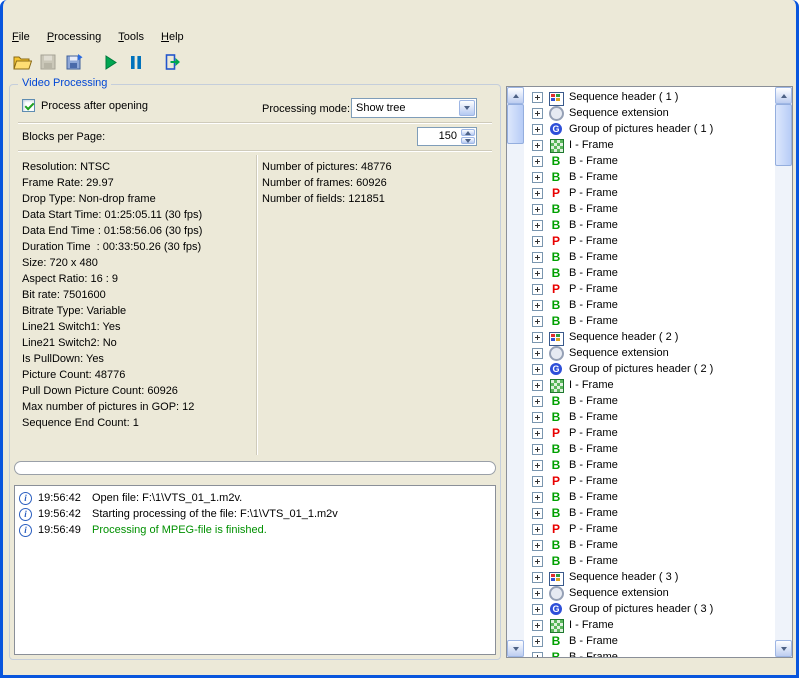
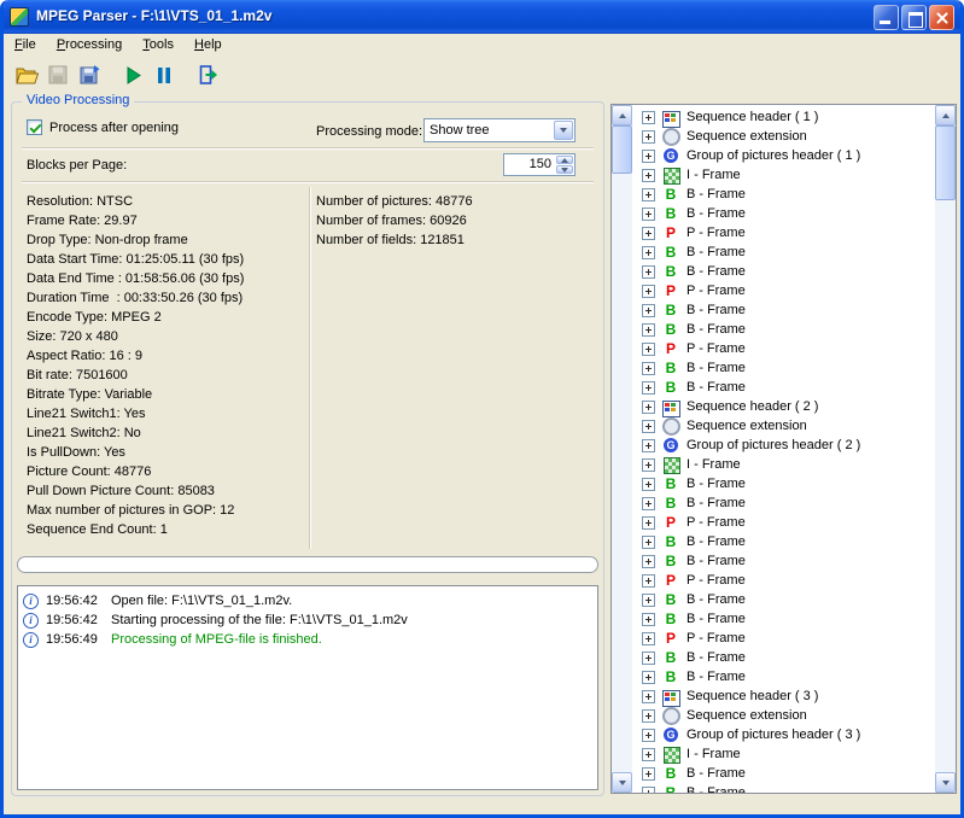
+ MPEG Parser - F:\1\VTS_01_1.m2v
  File Processing Tools Help
  Video Processing
  Process after opening
  Processing mode:
  Show tree
  Blocks per Page:
  150
  Resolution: NTSC
  Frame Rate: 29.97
  Drop Type: Non-drop frame
  Data Start Time: 01:25:05.11 (30 fps)
  Data End Time : 01:58:56.06 (30 fps)
  Duration Time : 00:33:50.26 (30 fps)
+ Encode Type: MPEG 2
  Size: 720 x 480
  Aspect Ratio: 16 : 9
  Bit rate: 7501600
  Bitrate Type: Variable
  Line21 Switch1: Yes
  Line21 Switch2: No
  Is PullDown: Yes
  Picture Count: 48776
- Pull Down Picture Count: 60926
+ Pull Down Picture Count: 85083
  Max number of pictures in GOP: 12
  Sequence End Count: 1
  Number of pictures: 48776
  Number of frames: 60926
  Number of fields: 121851
  19:56:42
  Open file: F:\1\VTS_01_1.m2v.
  19:56:42
  Starting processing of the file: F:\1\VTS_01_1.m2v
  19:56:49
  Processing of MPEG-file is finished.
  Sequence header ( 1 )
  Sequence extension
  Group of pictures header ( 1 )
  I - Frame
  B - Frame
  B - Frame
  P - Frame
  B - Frame
  B - Frame
  P - Frame
  B - Frame
  B - Frame
  P - Frame
  B - Frame
  B - Frame
  Sequence header ( 2 )
  Sequence extension
  Group of pictures header ( 2 )
  I - Frame
  B - Frame
  B - Frame
  P - Frame
  B - Frame
  B - Frame
  P - Frame
  B - Frame
  B - Frame
  P - Frame
  B - Frame
  B - Frame
  Sequence header ( 3 )
  Sequence extension
  Group of pictures header ( 3 )
  I - Frame
  B - Frame
